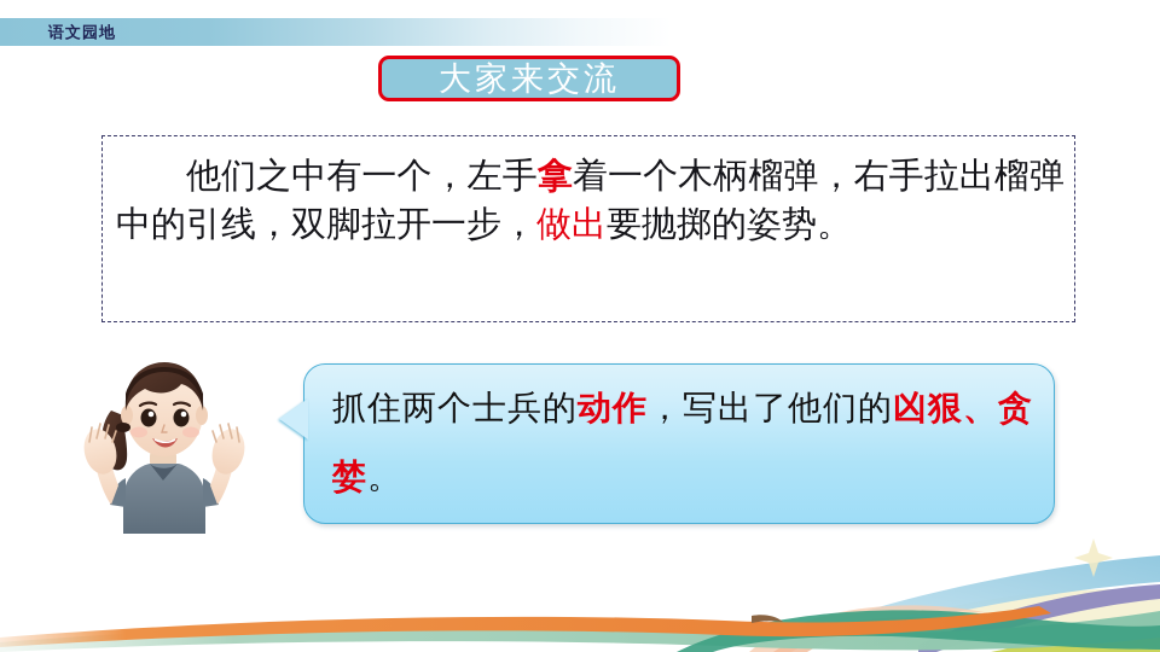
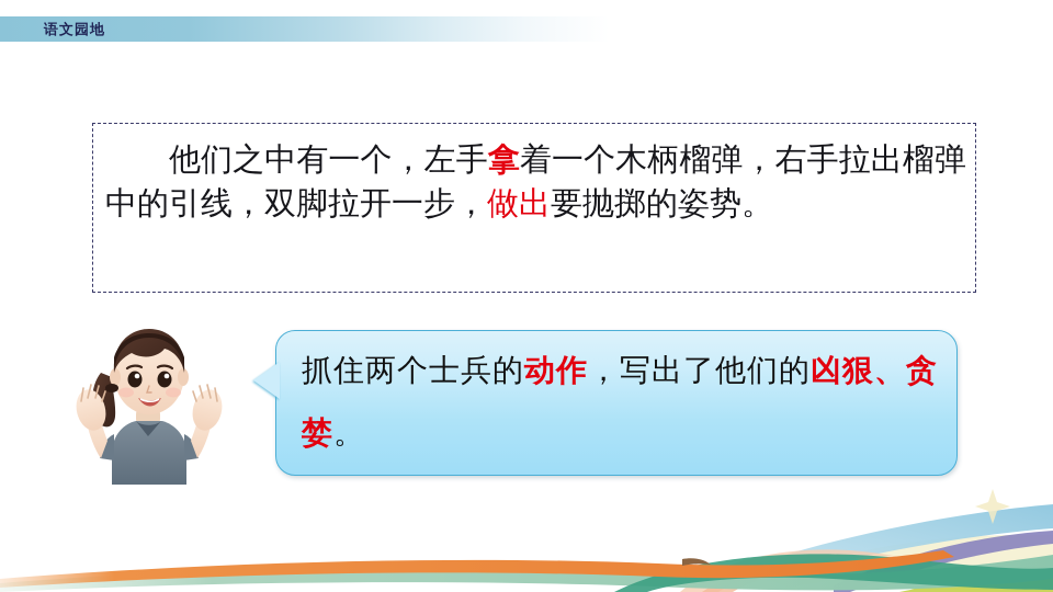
  语文园地
- 大家来交流
  他们之中有一个，左手拿着一个木柄榴弹，右手拉出榴弹中的引线，双脚拉开一步，做出要抛掷的姿势。
  抓住两个士兵的动作，写出了他们的凶狠、贪婪。
